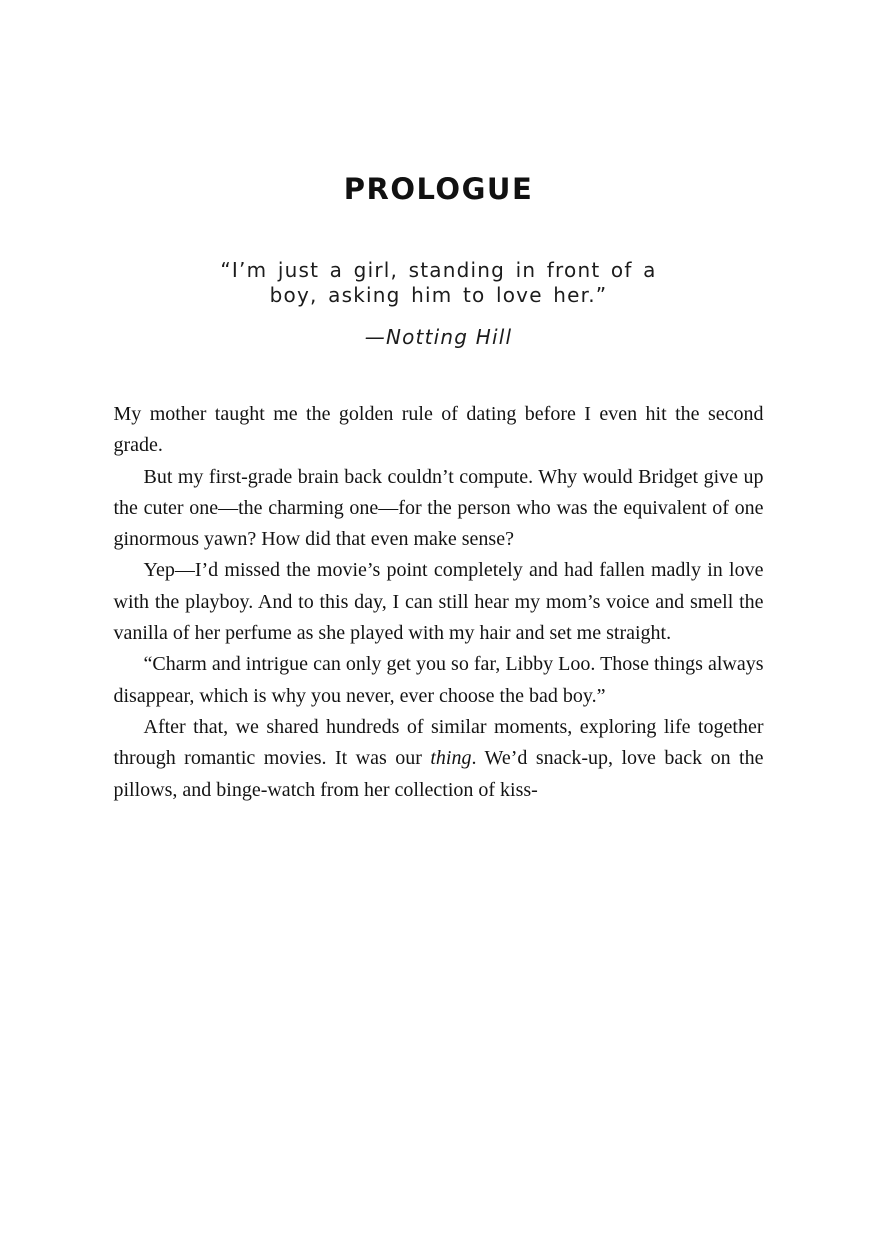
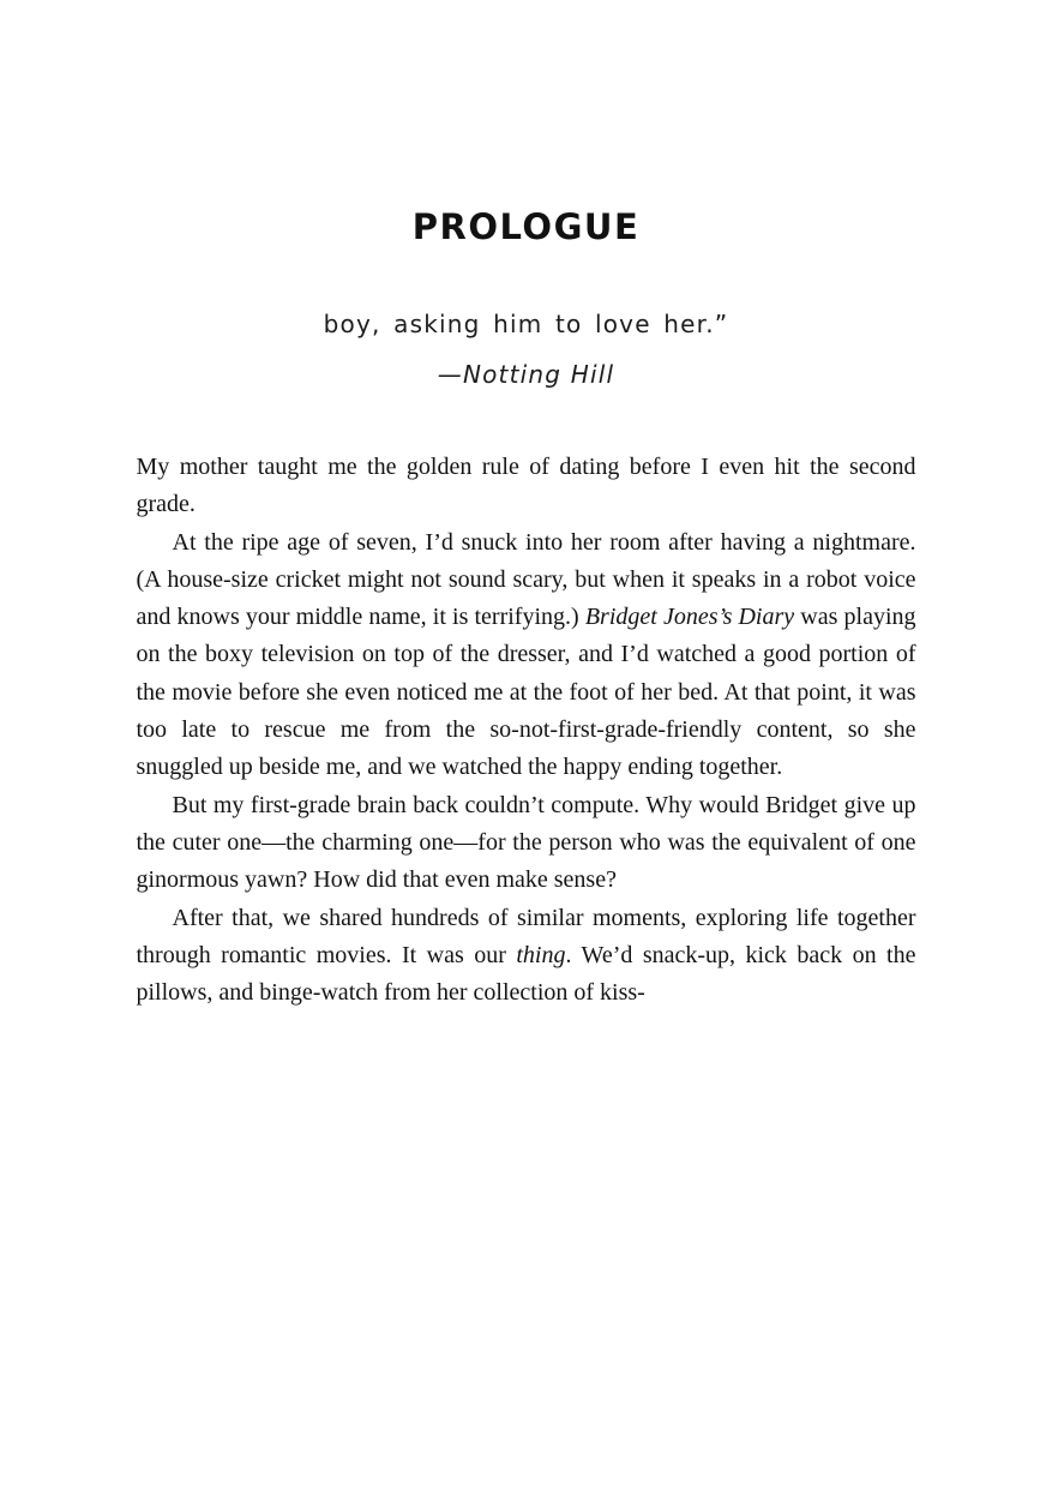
  PROLOGUE
- “I’m just a girl, standing in front of a
  boy, asking him to love her.”
  —Notting Hill
  My mother taught me the golden rule of dating before I even hit the second grade.
+ At the ripe age of seven, I’d snuck into her room after having a nightmare. (A house-size cricket might not sound scary, but when it speaks in a robot voice and knows your middle name, it is terrifying.) Bridget Jones’s Diary was playing on the boxy television on top of the dresser, and I’d watched a good portion of the movie before she even noticed me at the foot of her bed. At that point, it was too late to rescue me from the so-not-first-grade-friendly content, so she snuggled up beside me, and we watched the happy ending together.
  But my first-grade brain back couldn’t compute. Why would Bridget give up the cuter one—the charming one—for the person who was the equivalent of one ginormous yawn? How did that even make sense?
- Yep—I’d missed the movie’s point completely and had fallen madly in love with the playboy. And to this day, I can still hear my mom’s voice and smell the vanilla of her perfume as she played with my hair and set me straight.
- “Charm and intrigue can only get you so far, Libby Loo. Those things always disappear, which is why you never, ever choose the bad boy.”
- After that, we shared hundreds of similar moments, exploring life together through romantic movies. It was our thing. We’d snack-up, love back on the pillows, and binge-watch from her collection of kiss-
+ After that, we shared hundreds of similar moments, exploring life together through romantic movies. It was our thing. We’d snack-up, kick back on the pillows, and binge-watch from her collection of kiss-
